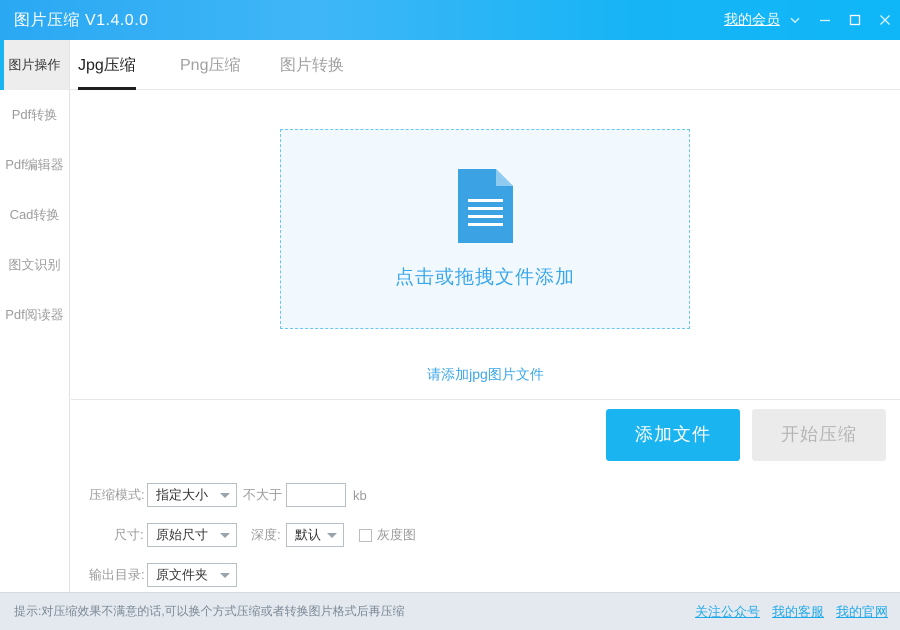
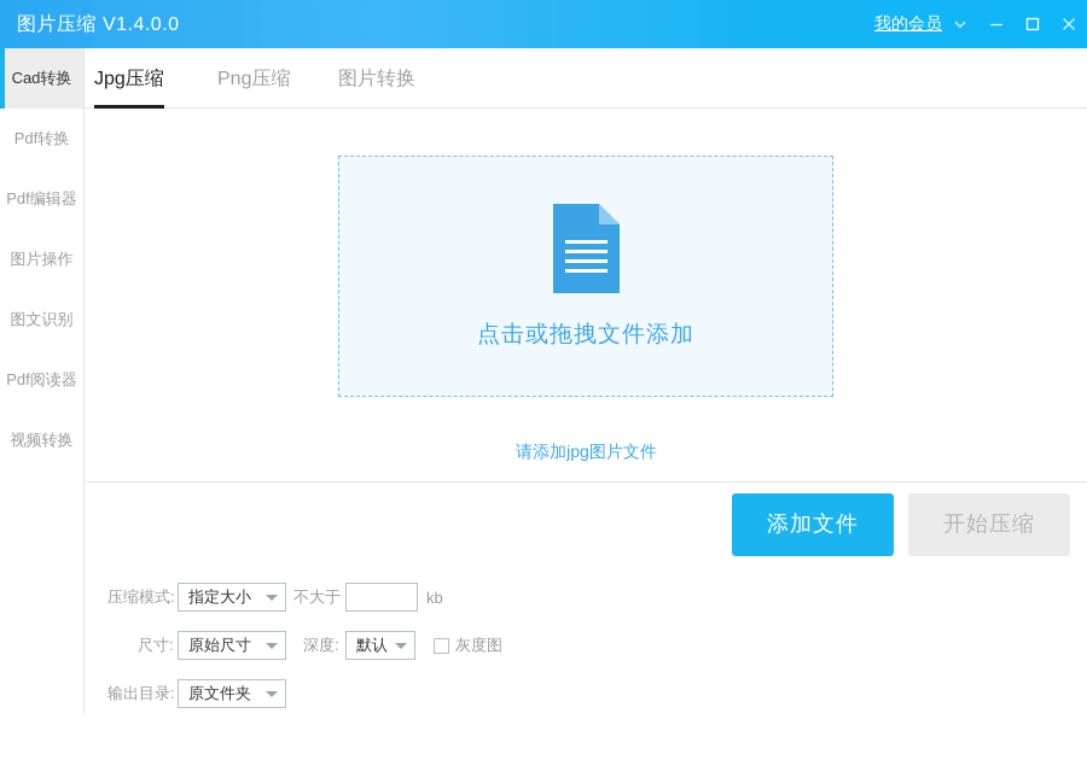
  图片压缩 V1.4.0.0
  我的会员
- 图片操作
+ Cad转换
  Pdf转换
  Pdf编辑器
- Cad转换
+ 图片操作
  图文识别
  Pdf阅读器
+ 视频转换
  Jpg压缩
  Png压缩
  图片转换
  点击或拖拽文件添加
  请添加jpg图片文件
  添加文件
  开始压缩
  压缩模式:
  指定大小
  不大于
  kb
  尺寸:
  原始尺寸
  深度:
  默认
  灰度图
  输出目录:
  原文件夹
- 提示:对压缩效果不满意的话,可以换个方式压缩或者转换图片格式后再压缩
- 关注公众号
- 我的客服
- 我的官网
